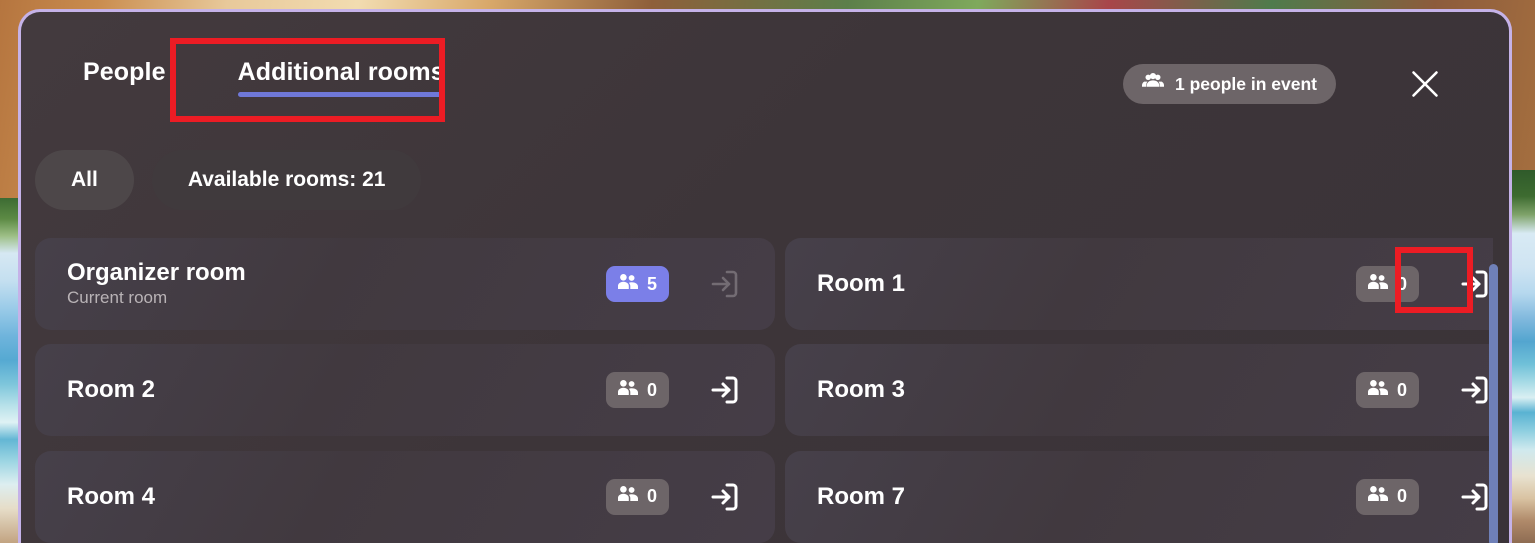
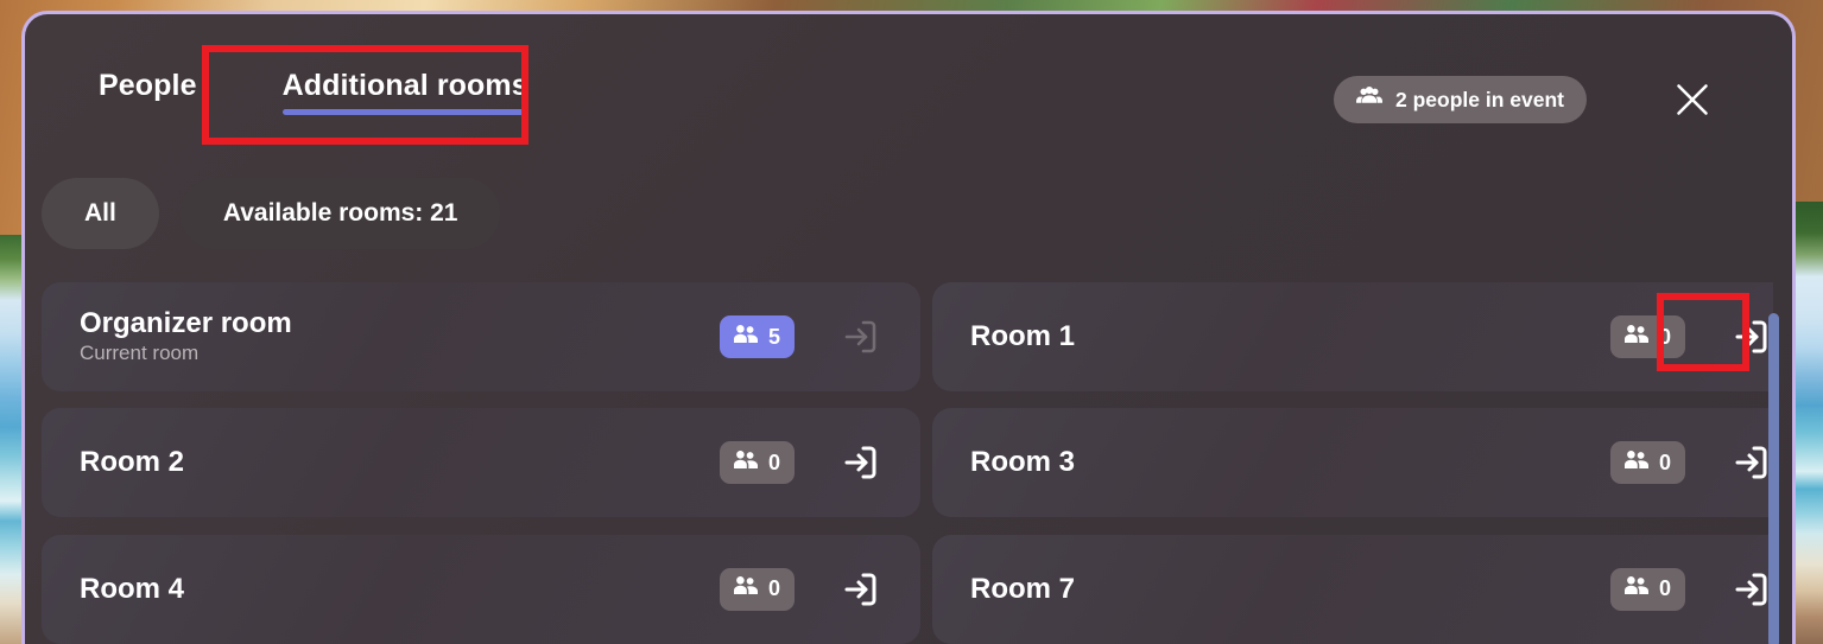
  People
  Additional rooms
- 1 people in event
+ 2 people in event
  All
  Available rooms: 21
  Organizer room
  Current room
  5
  Room 1
  0
  Room 2
  0
  Room 3
  0
  Room 4
  0
  Room 7
  0
